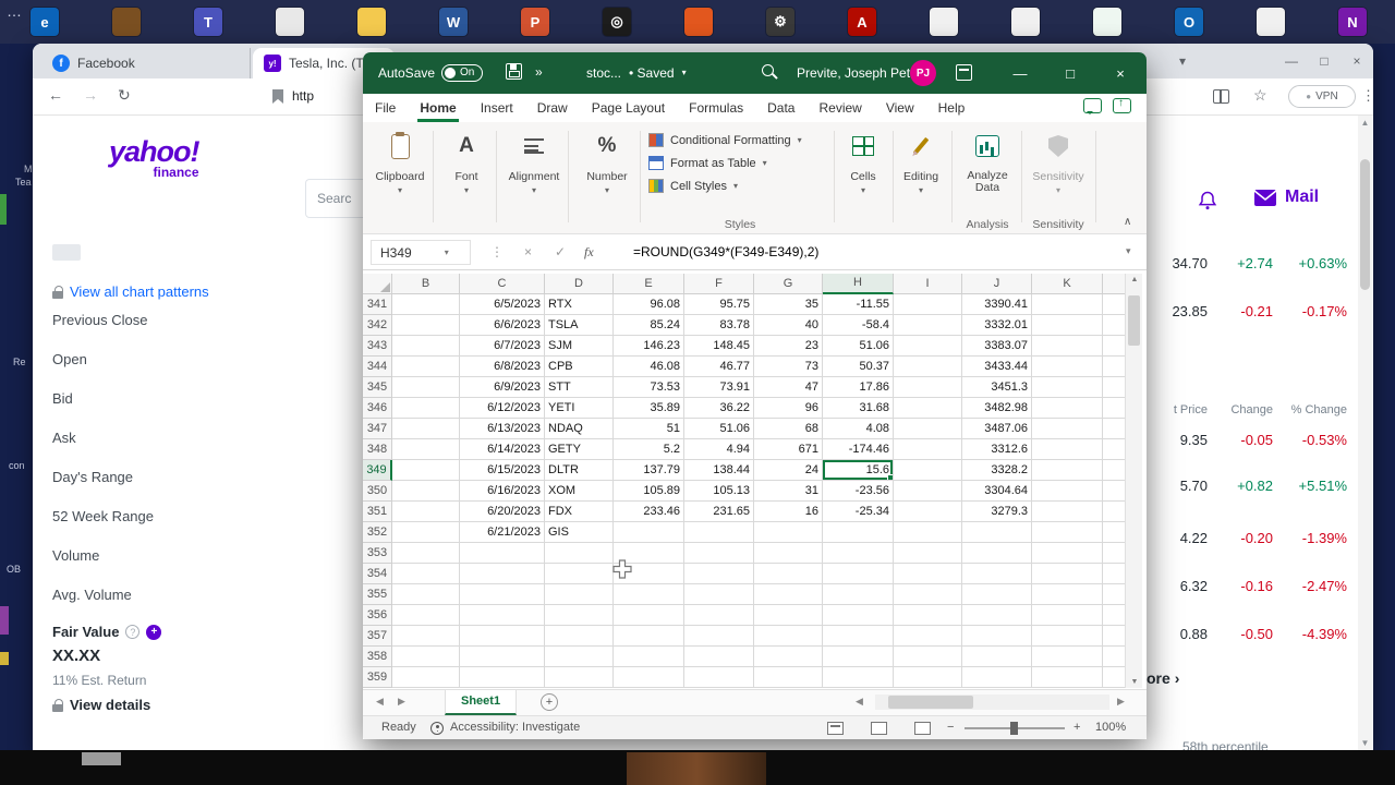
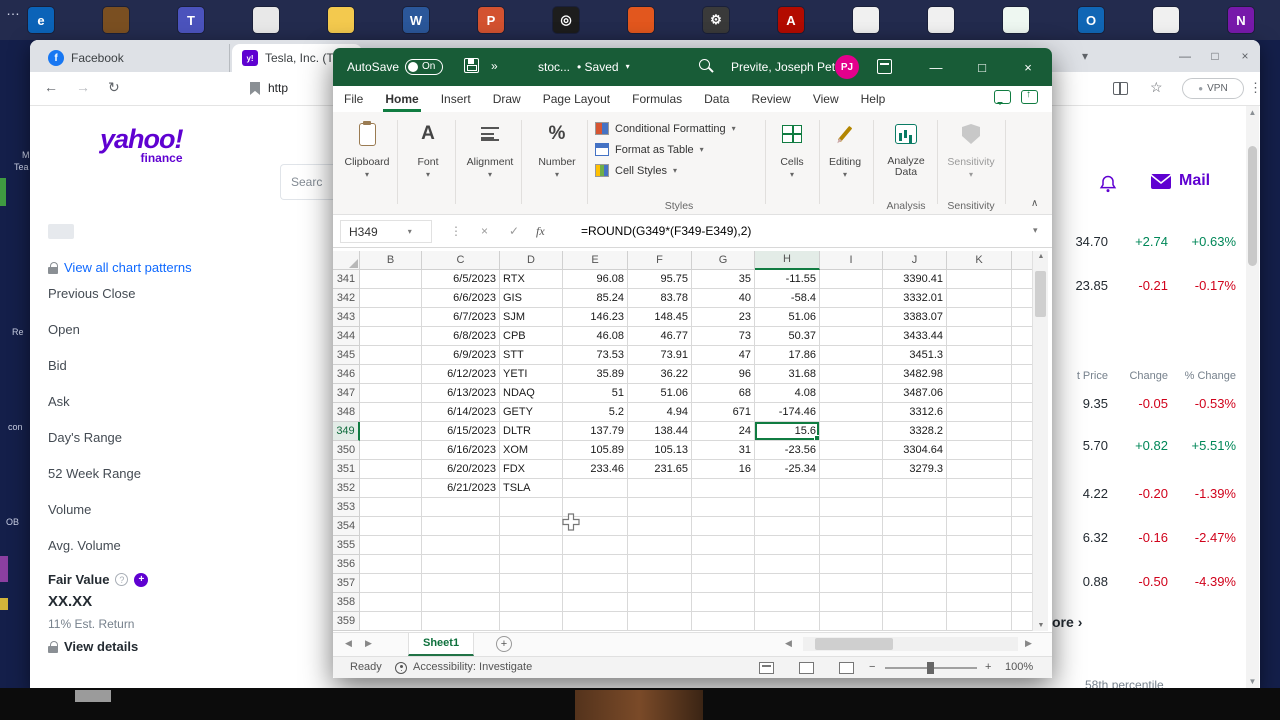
  …
  e
  T
  W
  P
  ◎
  ⚙
  A
  O
  N
  M
  Tea
  Re
  con
  OB
  f
  Facebook
  y!
  Tesla, Inc. (T
  ▾
  —
  □
  ×
  ←
  →
  ↻
  http
  ☆
  ●
  VPN
  ⋮
  yahoo!
  finance
  Searc
  Mail
  View all chart patterns
  Previous Close
  Open
  Bid
  Ask
  Day's Range
  52 Week Range
  Volume
  Avg. Volume
  Fair Value
  ?
  +
  XX.XX
  11% Est. Return
  View details
  ore ›
  58th percentile
  34.70
  +2.74
  +0.63%
  23.85
  -0.21
  -0.17%
  t Price
  Change
  % Change
  9.35
  -0.05
  -0.53%
  5.70
  +0.82
  +5.51%
  4.22
  -0.20
  -1.39%
  6.32
  -0.16
  -2.47%
  0.88
  -0.50
  -4.39%
  ▲
  ▼
  AutoSave
  On
  »
  stoc...
  • Saved
  ▾
  Previte, Joseph Pet
  PJ
  —
  □
  ×
  File
  Home
  Insert
  Draw
  Page Layout
  Formulas
  Data
  Review
  View
  Help
  Clipboard
  ▾
  A
  Font
  ▾
  Alignment
  ▾
  %
  Number
  ▾
  Conditional Formatting
  ▾
  Format as Table
  ▾
  Cell Styles
  ▾
  Styles
  Cells
  ▾
  Editing
  ▾
  Analyze Data
  Analysis
  Sensitivity
  ▾
  Sensitivity
  ∧
  H349
  ▾
  ⋮
  ×
  ✓
  fx
  =ROUND(G349*(F349-E349),2)
  ▾
  B
  C
  D
  E
  F
  G
  H
  I
  J
  K
  341
  6/5/2023
  RTX
  96.08
  95.75
  35
  -11.55
  3390.41
  342
  6/6/2023
- TSLA
+ GIS
  85.24
  83.78
  40
  -58.4
  3332.01
  343
  6/7/2023
  SJM
  146.23
  148.45
  23
  51.06
  3383.07
  344
  6/8/2023
  CPB
  46.08
  46.77
  73
  50.37
  3433.44
  345
  6/9/2023
  STT
  73.53
  73.91
  47
  17.86
  3451.3
  346
  6/12/2023
  YETI
  35.89
  36.22
  96
  31.68
  3482.98
  347
  6/13/2023
  NDAQ
  51
  51.06
  68
  4.08
  3487.06
  348
  6/14/2023
  GETY
  5.2
  4.94
  671
  -174.46
  3312.6
  349
  6/15/2023
  DLTR
  137.79
  138.44
  24
  15.6
  3328.2
  350
  6/16/2023
  XOM
  105.89
  105.13
  31
  -23.56
  3304.64
  351
  6/20/2023
  FDX
  233.46
  231.65
  16
  -25.34
  3279.3
  352
  6/21/2023
- GIS
+ TSLA
  353
  354
  355
  356
  357
  358
  359
  ◀
  ▶
  Sheet1
  +
  ◀
  ▶
  Ready
  Accessibility: Investigate
  −
  +
  100%
